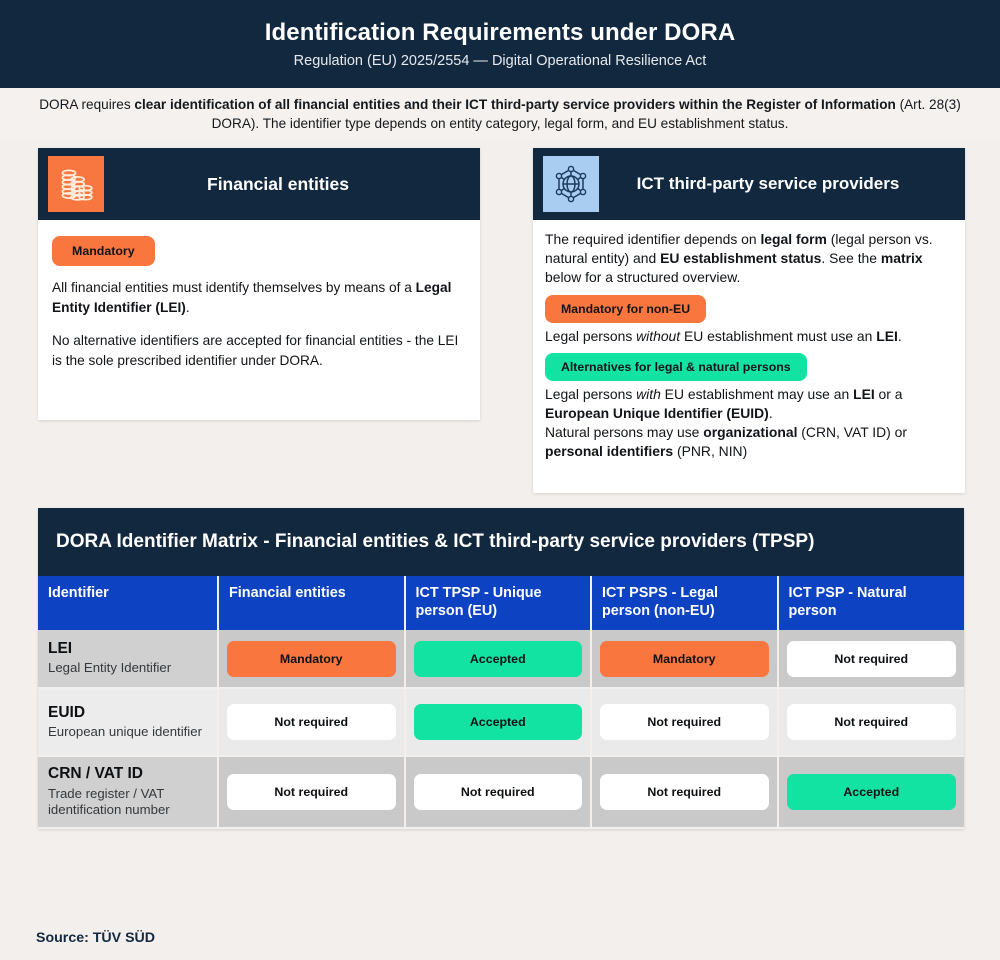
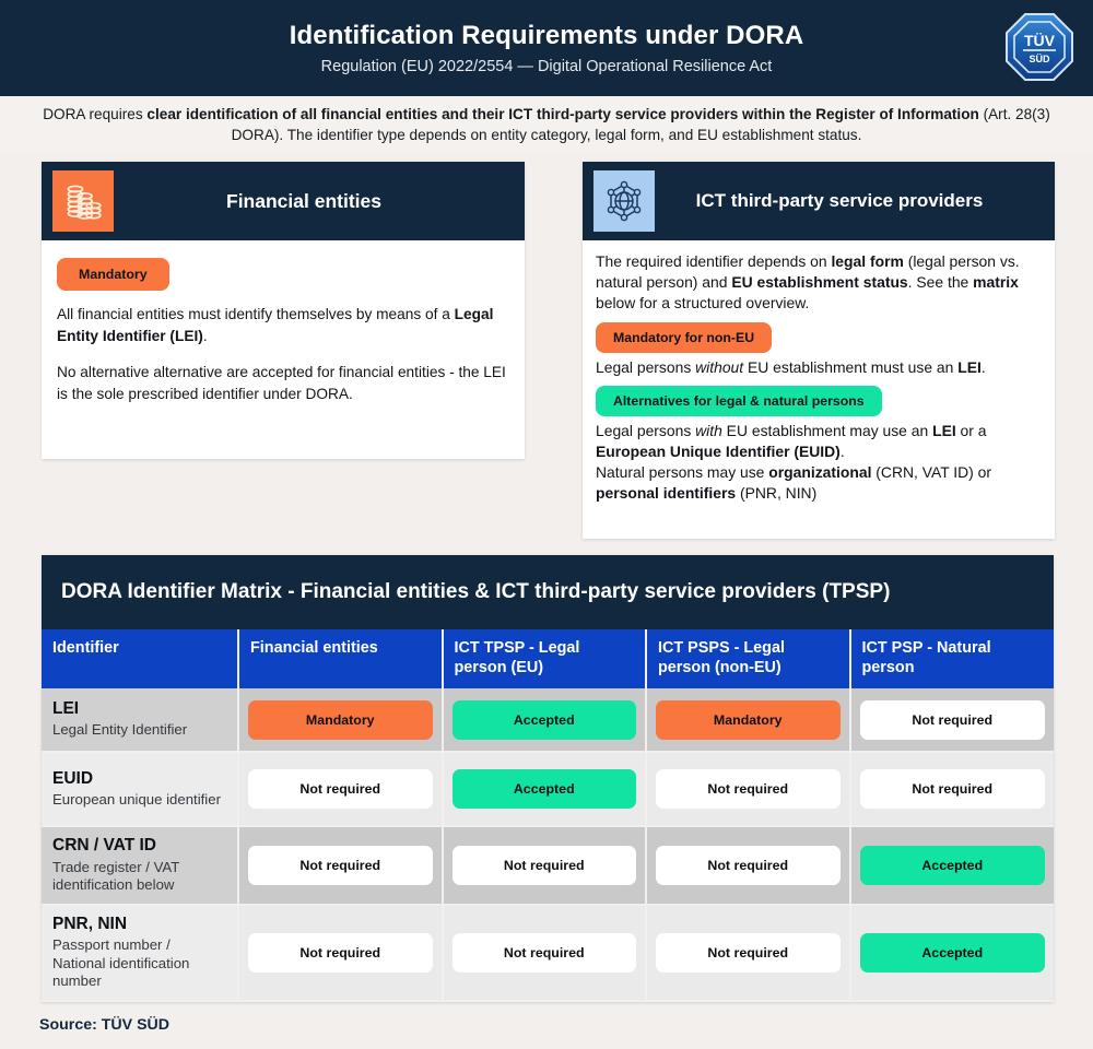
  Identification Requirements under DORA
- Regulation (EU) 2025/2554 — Digital Operational Resilience Act
+ Regulation (EU) 2022/2554 — Digital Operational Resilience Act
+ TÜV
+ SÜD
  DORA requires clear identification of all financial entities and their ICT third-party service providers within the Register of Information (Art. 28(3) DORA). The identifier type depends on entity category, legal form, and EU establishment status.
  Financial entities
  Mandatory
  All financial entities must identify themselves by means of a Legal Entity Identifier (LEI).
- No alternative identifiers are accepted for financial entities - the LEI is the sole prescribed identifier under DORA.
+ No alternative alternative are accepted for financial entities - the LEI is the sole prescribed identifier under DORA.
  ICT third-party service providers
- The required identifier depends on legal form (legal person vs. natural entity) and EU establishment status. See the matrix below for a structured overview.
+ The required identifier depends on legal form (legal person vs. natural person) and EU establishment status. See the matrix below for a structured overview.
  Mandatory for non-EU
  Legal persons without EU establishment must use an LEI.
  Alternatives for legal & natural persons
  Legal persons with EU establishment may use an LEI or a European Unique Identifier (EUID).
  Natural persons may use organizational (CRN, VAT ID) or personal identifiers (PNR, NIN)
  DORA Identifier Matrix - Financial entities & ICT third-party service providers (TPSP)
- Identifier	Financial entities	ICT TPSP - Unique person (EU)	ICT PSPS - Legal person (non-EU)	ICT PSP - Natural person
+ Identifier	Financial entities	ICT TPSP - Legal person (EU)	ICT PSPS - Legal person (non-EU)	ICT PSP - Natural person
  LEI Legal Entity Identifier	Mandatory	Accepted	Mandatory	Not required
  EUID European unique identifier	Not required	Accepted	Not required	Not required
- CRN / VAT ID Trade register / VAT identification number	Not required	Not required	Not required	Accepted
+ CRN / VAT ID Trade register / VAT identification below	Not required	Not required	Not required	Accepted
+ PNR, NIN Passport number / National identification number	Not required	Not required	Not required	Accepted
  Source: TÜV SÜD
